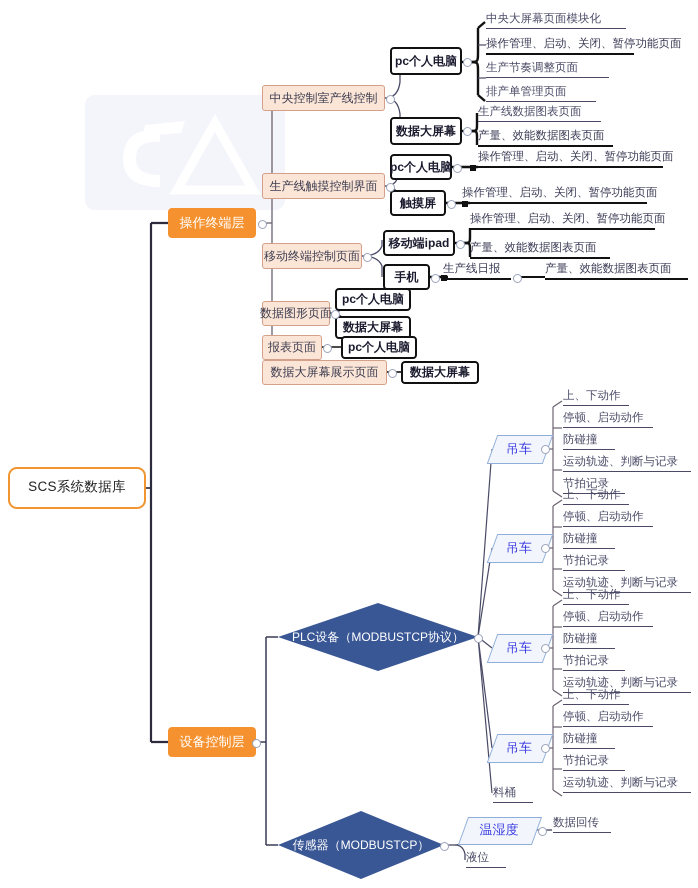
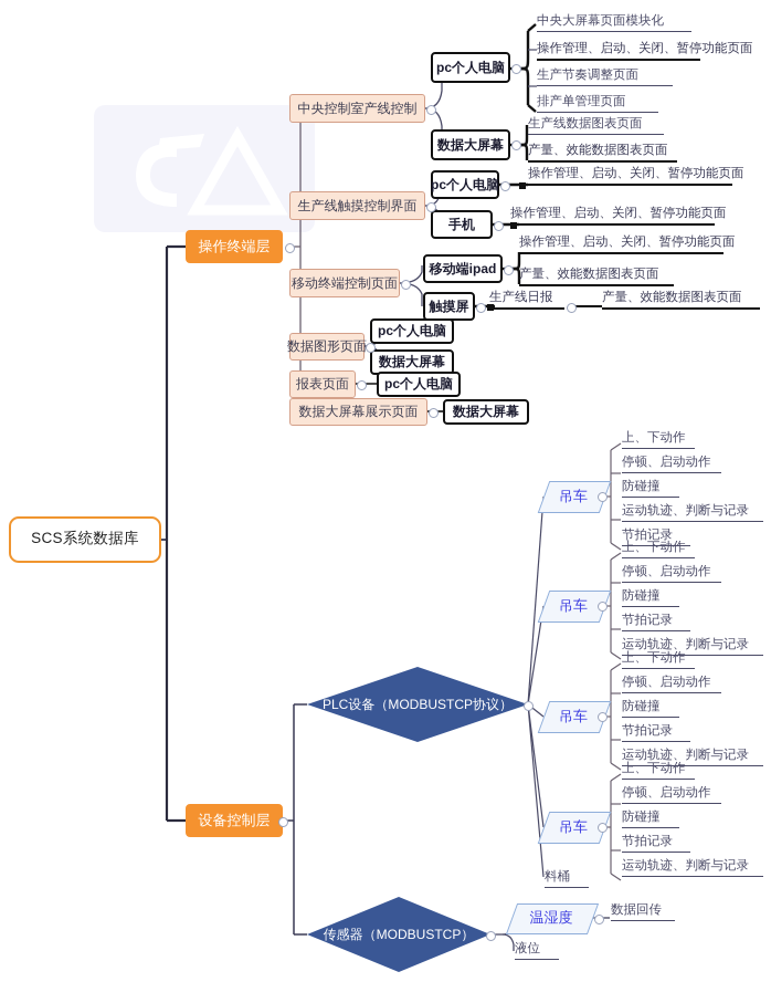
  SCS系统数据库
  操作终端层
  设备控制层
  中央控制室产线控制
  生产线触摸控制界面
  移动终端控制页面
  数据图形页面
  报表页面
  数据大屏幕展示页面
  pc个人电脑
  数据大屏幕
  pc个人电脑
- 触摸屏
+ 手机
  移动端ipad
- 手机
+ 触摸屏
  pc个人电脑
  数据大屏幕
  pc个人电脑
  数据大屏幕
  中央大屏幕页面模块化
  操作管理、启动、关闭、暂停功能页面
  生产节奏调整页面
  排产单管理页面
  生产线数据图表页面
  产量、效能数据图表页面
  操作管理、启动、关闭、暂停功能页面
  操作管理、启动、关闭、暂停功能页面
  操作管理、启动、关闭、暂停功能页面
  产量、效能数据图表页面
  生产线日报
  产量、效能数据图表页面
  PLC设备（MODBUSTCP协议）
  传感器（MODBUSTCP）
  吊车
  吊车
  吊车
  吊车
  上、下动作
  停顿、启动动作
  防碰撞
  运动轨迹、判断与记录
  节拍记录
  上、下动作
  停顿、启动动作
  防碰撞
  节拍记录
  运动轨迹、判断与记录
  上、下动作
  停顿、启动动作
  防碰撞
  节拍记录
  运动轨迹、判断与记录
  上、下动作
  停顿、启动动作
  防碰撞
  节拍记录
  运动轨迹、判断与记录
  料桶
  温湿度
  数据回传
  液位
